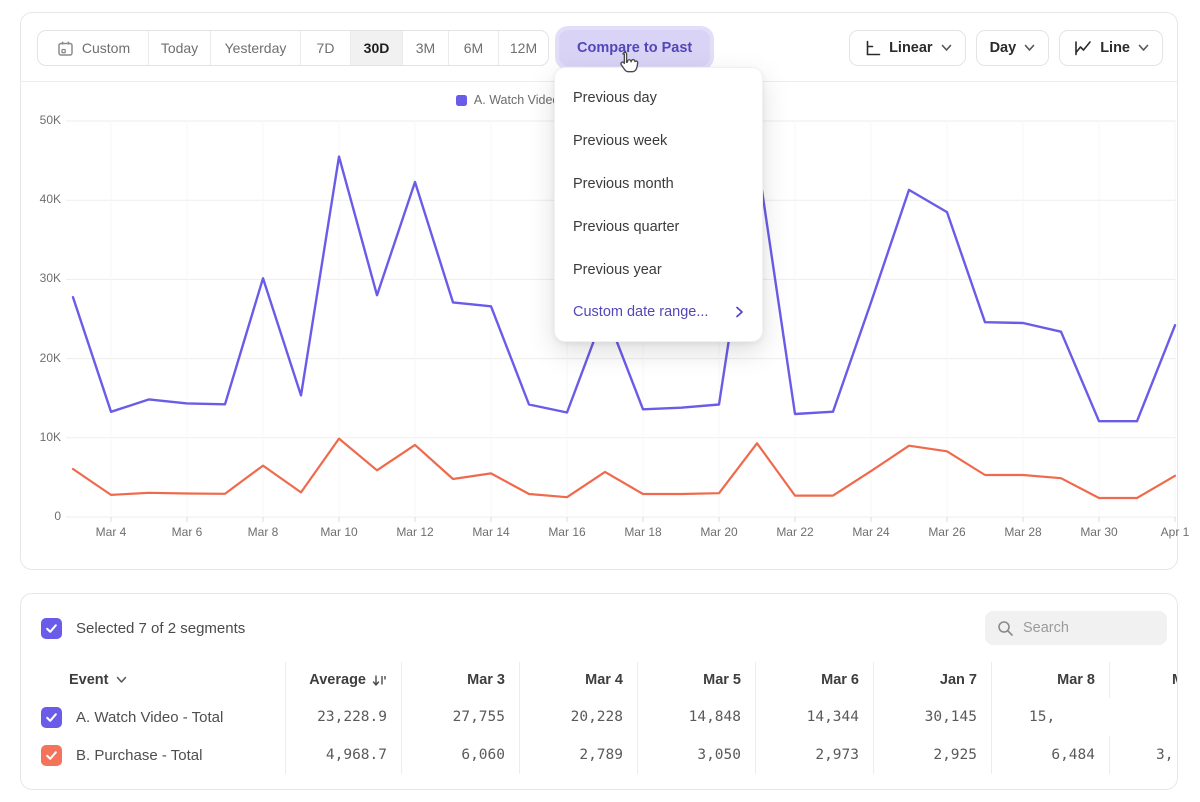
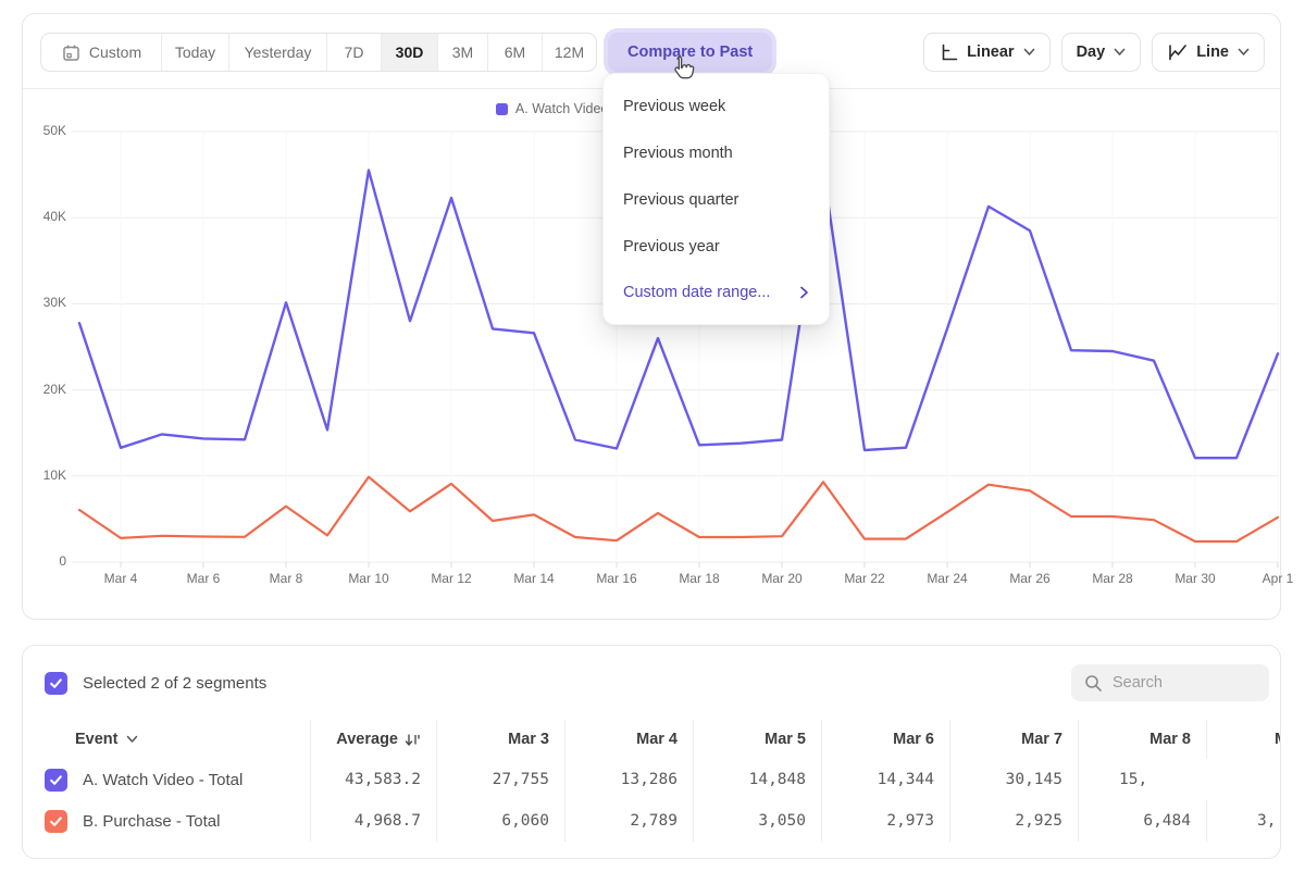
  Custom
  Today
  Yesterday
  7D
  30D
  3M
  6M
  12M
  Compare to Past
  Linear
  Day
  Line
  0
  10K
  20K
  30K
  40K
  50K
  Mar 4
  Mar 6
  Mar 8
  Mar 10
  Mar 12
  Mar 14
  Mar 16
  Mar 18
  Mar 20
  Mar 22
  Mar 24
  Mar 26
  Mar 28
  Mar 30
  Apr 1
- Previous day
  Previous week
  Previous month
  Previous quarter
  Previous year
  Custom date range...
- Selected 7 of 2 segments
+ Selected 2 of 2 segments
  Search
  Event
  Average
  Mar 3
  Mar 4
  Mar 5
  Mar 6
- Jan 7
+ Mar 7
  Mar 8
  A. Watch Video - Total
- 23,228.9
+ 43,583.2
  27,755
- 20,228
+ 13,286
  14,848
  14,344
  30,145
  15,
  B. Purchase - Total
  4,968.7
  6,060
  2,789
  3,050
  2,973
  2,925
  6,484
  3,
